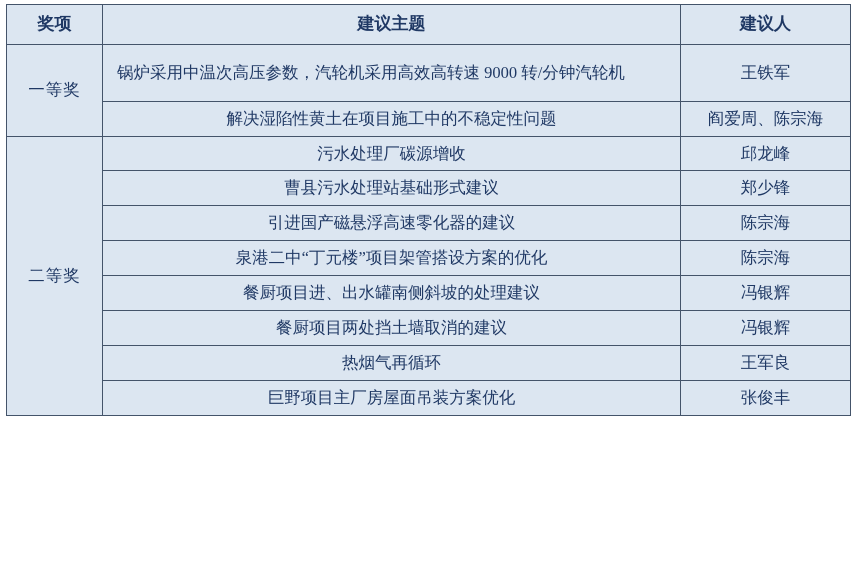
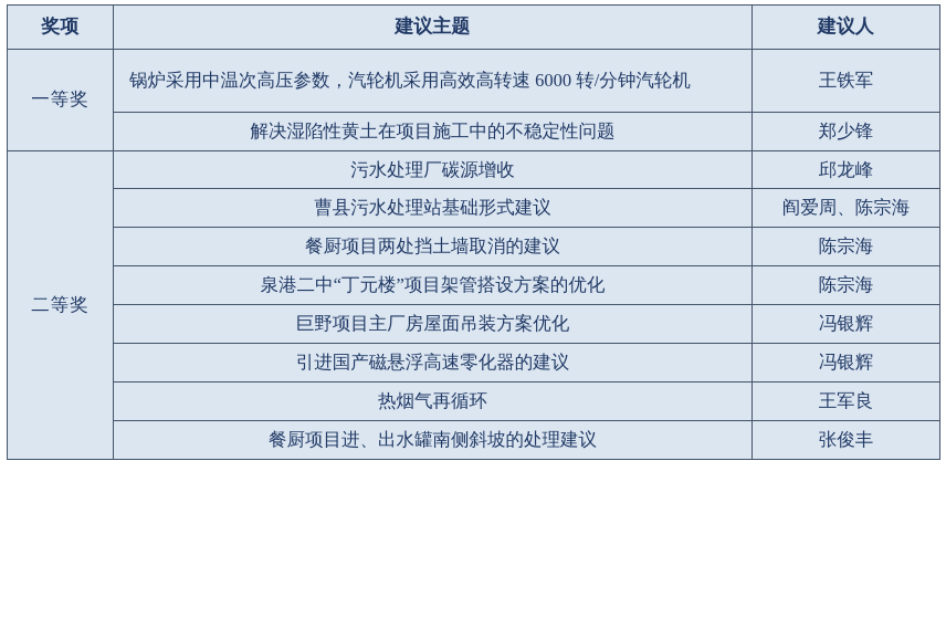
  奖项	建议主题	建议人
- 一等奖	锅炉采用中温次高压参数，汽轮机采用高效高转速 9000 转/分钟汽轮机	王铁军
+ 一等奖	锅炉采用中温次高压参数，汽轮机采用高效高转速 6000 转/分钟汽轮机	王铁军
- 解决湿陷性黄土在项目施工中的不稳定性问题	阎爱周、陈宗海
+ 解决湿陷性黄土在项目施工中的不稳定性问题	郑少锋
  二等奖	污水处理厂碳源增收	邱龙峰
- 曹县污水处理站基础形式建议	郑少锋
+ 曹县污水处理站基础形式建议	阎爱周、陈宗海
- 引进国产磁悬浮高速零化器的建议	陈宗海
+ 餐厨项目两处挡土墙取消的建议	陈宗海
  泉港二中“丁元楼”项目架管搭设方案的优化	陈宗海
- 餐厨项目进、出水罐南侧斜坡的处理建议	冯银辉
+ 巨野项目主厂房屋面吊装方案优化	冯银辉
- 餐厨项目两处挡土墙取消的建议	冯银辉
+ 引进国产磁悬浮高速零化器的建议	冯银辉
  热烟气再循环	王军良
- 巨野项目主厂房屋面吊装方案优化	张俊丰
+ 餐厨项目进、出水罐南侧斜坡的处理建议	张俊丰
